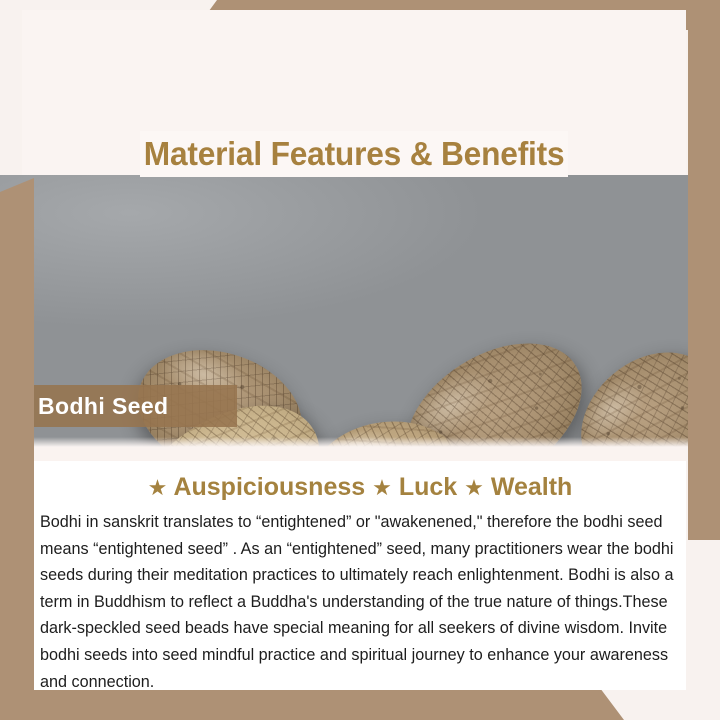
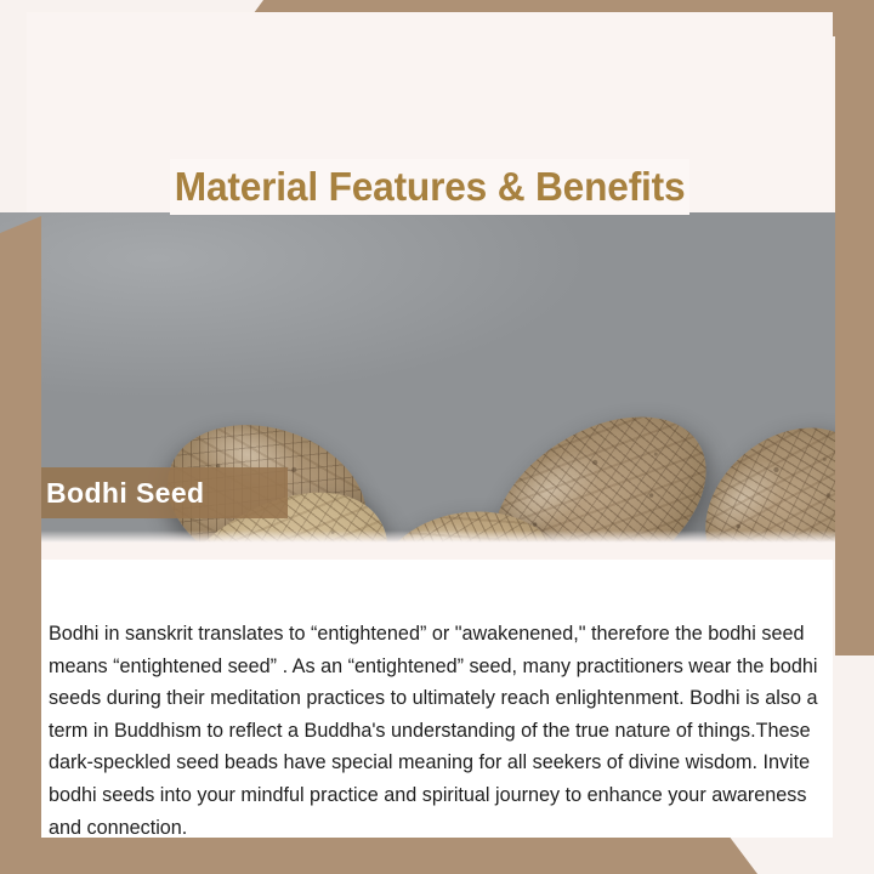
  Material Features & Benefits
  Bodhi Seed
- ★ Auspiciousness ★ Luck ★ Wealth
- Bodhi in sanskrit translates to “entightened” or "awakenened," therefore the bodhi seed means “entightened seed” . As an “entightened” seed, many practitioners wear the bodhi seeds during their meditation practices to ultimately reach enlightenment. Bodhi is also a term in Buddhism to reflect a Buddha's understanding of the true nature of things.These dark-speckled seed beads have special meaning for all seekers of divine wisdom. Invite bodhi seeds into seed mindful practice and spiritual journey to enhance your awareness and connection.
+ Bodhi in sanskrit translates to “entightened” or "awakenened," therefore the bodhi seed means “entightened seed” . As an “entightened” seed, many practitioners wear the bodhi seeds during their meditation practices to ultimately reach enlightenment. Bodhi is also a term in Buddhism to reflect a Buddha's understanding of the true nature of things.These dark-speckled seed beads have special meaning for all seekers of divine wisdom. Invite bodhi seeds into your mindful practice and spiritual journey to enhance your awareness and connection.
